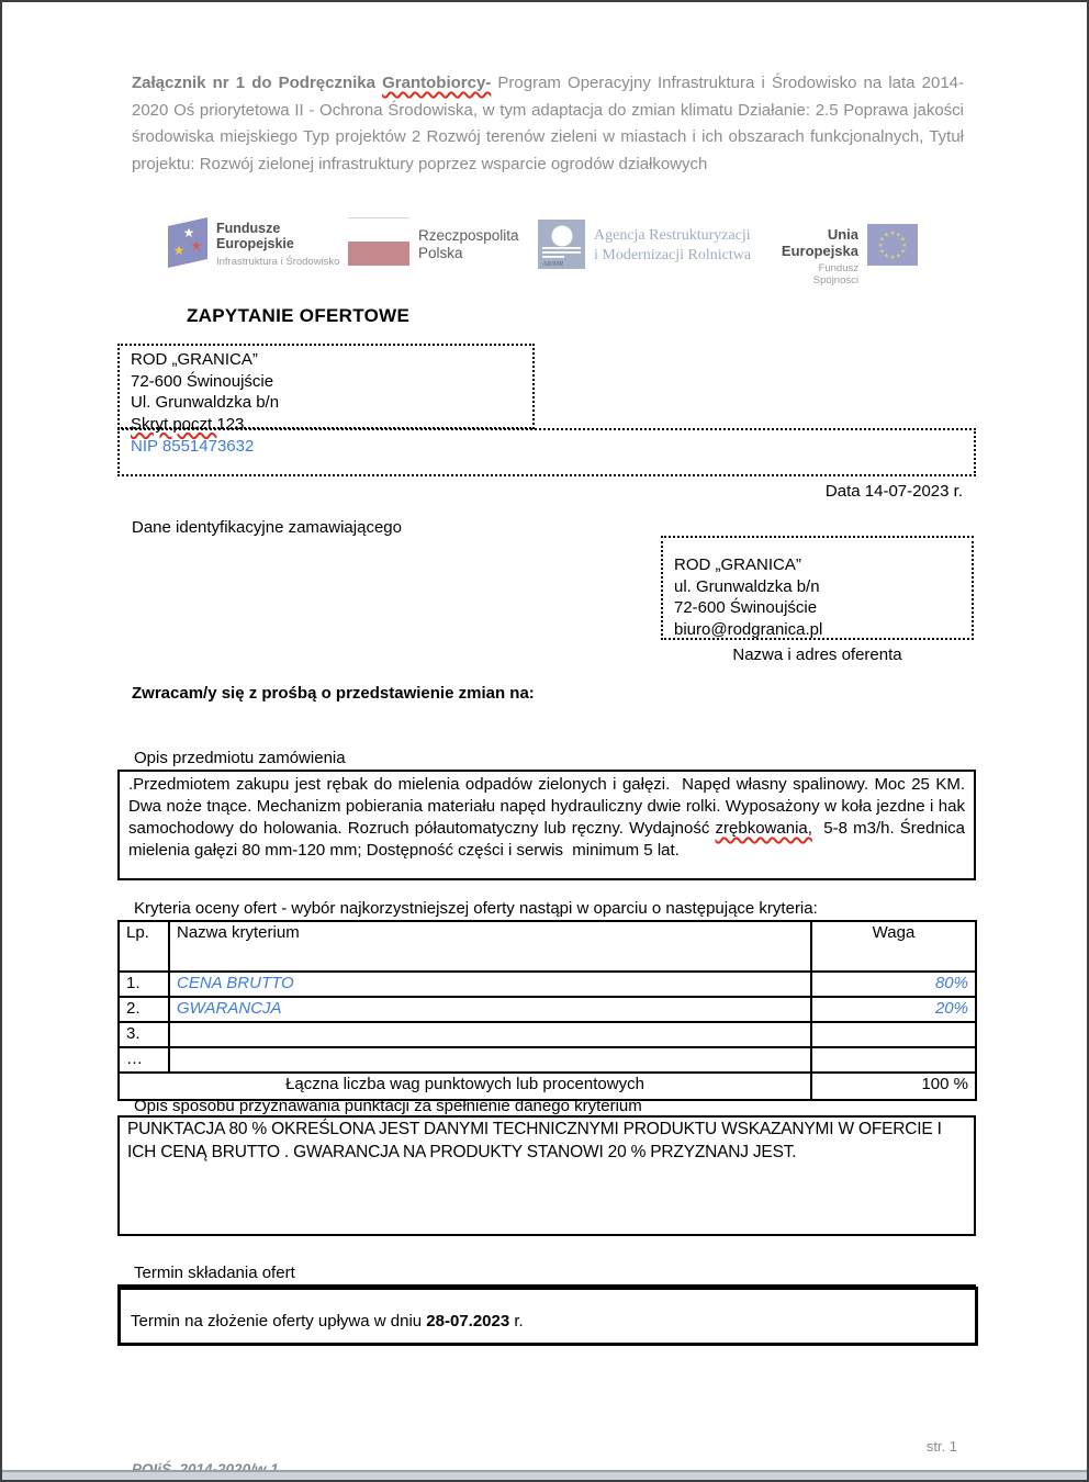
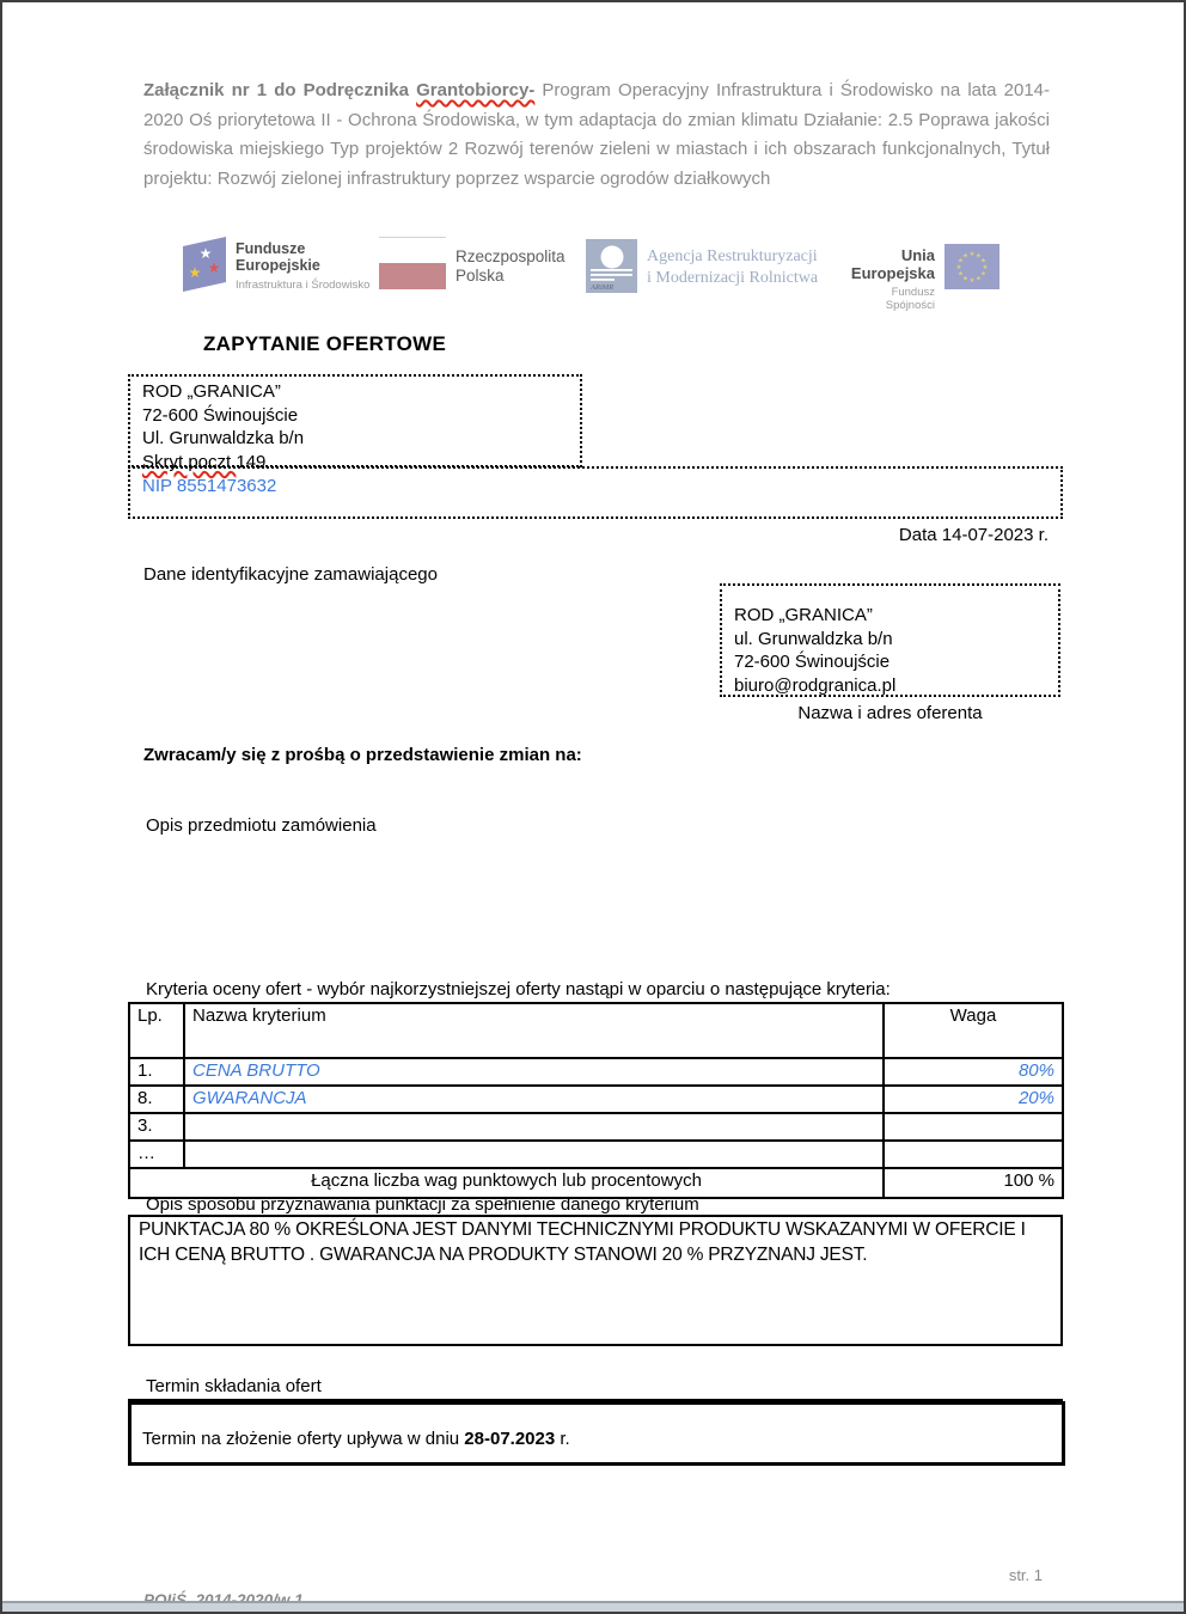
  Załącznik nr 1 do Podręcznika Grantobiorcy- Program Operacyjny Infrastruktura i Środowisko na lata 2014-2020 Oś priorytetowa II - Ochrona Środowiska, w tym adaptacja do zmian klimatu Działanie: 2.5 Poprawa jakości środowiska miejskiego Typ projektów 2 Rozwój terenów zieleni w miastach i ich obszarach funkcjonalnych, Tytuł projektu: Rozwój zielonej infrastruktury poprzez wsparcie ogrodów działkowych
  ★
  ★
  ★
  Fundusze
  Europejskie
  Infrastruktura i Środowisko
  Rzeczpospolita
  Polska
  Agencja Restrukturyzacji
  i Modernizacji Rolnictwa
  Unia Europejska
  Fundusz Spójności
  ZAPYTANIE OFERTOWE
  ROD „GRANICA”
  72-600 Świnoujście
  Ul. Grunwaldzka b/n
- Skryt.poczt.123
+ Skryt.poczt.149
  NIP 8551473632
  Data 14-07-2023 r.
  Dane identyfikacyjne zamawiającego
  ROD „GRANICA”
  ul. Grunwaldzka b/n
  72-600 Świnoujście
  biuro@rodgranica.pl
  Nazwa i adres oferenta
  Zwracam/y się z prośbą o przedstawienie zmian na:
  Opis przedmiotu zamówienia
- .Przedmiotem zakupu jest rębak do mielenia odpadów zielonych i gałęzi. Napęd własny spalinowy. Moc 25 KM. Dwa noże tnące. Mechanizm pobierania materiału napęd hydrauliczny dwie rolki. Wyposażony w koła jezdne i hak samochodowy do holowania. Rozruch półautomatyczny lub ręczny. Wydajność zrębkowania, 5-8 m3/h. Średnica mielenia gałęzi 80 mm-120 mm; Dostępność części i serwis minimum 5 lat.
  Kryteria oceny ofert - wybór najkorzystniejszej oferty nastąpi w oparciu o następujące kryteria:
  Lp.	Nazwa kryterium	Waga
  1.	CENA BRUTTO	80%
- 2.	GWARANCJA	20%
+ 8.	GWARANCJA	20%
  3.
  …
  Łączna liczba wag punktowych lub procentowych	100 %
  Opis sposobu przyznawania punktacji za spełnienie danego kryterium
  PUNKTACJA 80 % OKREŚLONA JEST DANYMI TECHNICZNYMI PRODUKTU WSKAZANYMI W OFERCIE I ICH CENĄ BRUTTO . GWARANCJA NA PRODUKTY STANOWI 20 % PRZYZNANJ JEST.
  Termin składania ofert
  Termin na złożenie oferty upływa w dniu 28-07.2023 r.
  str. 1
